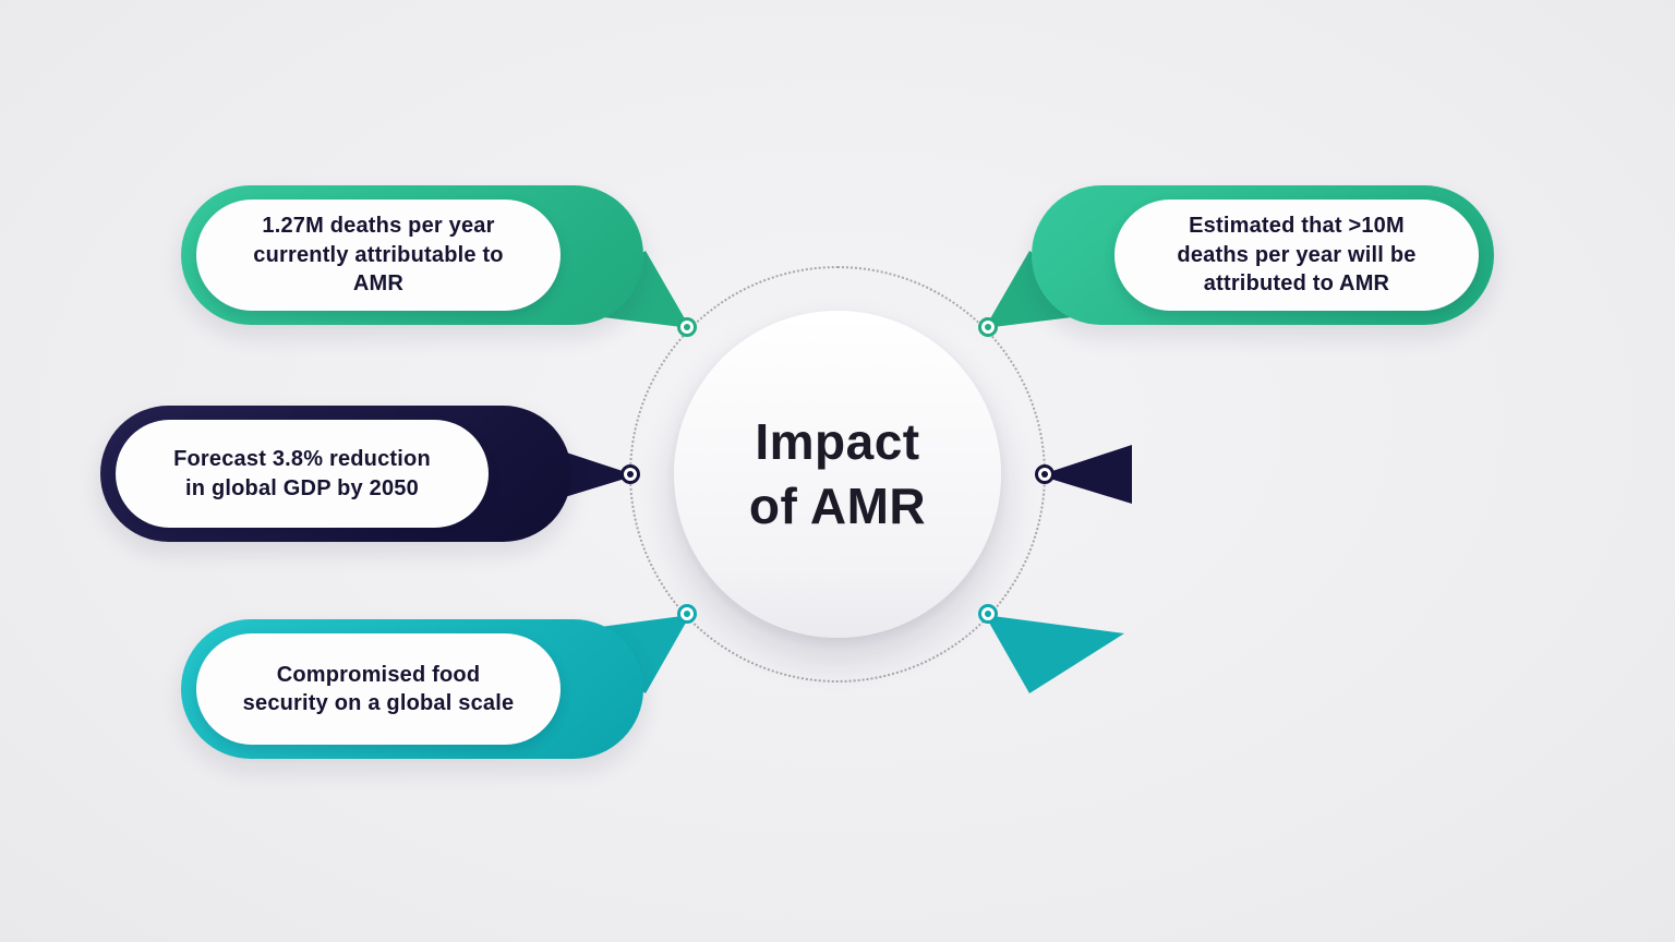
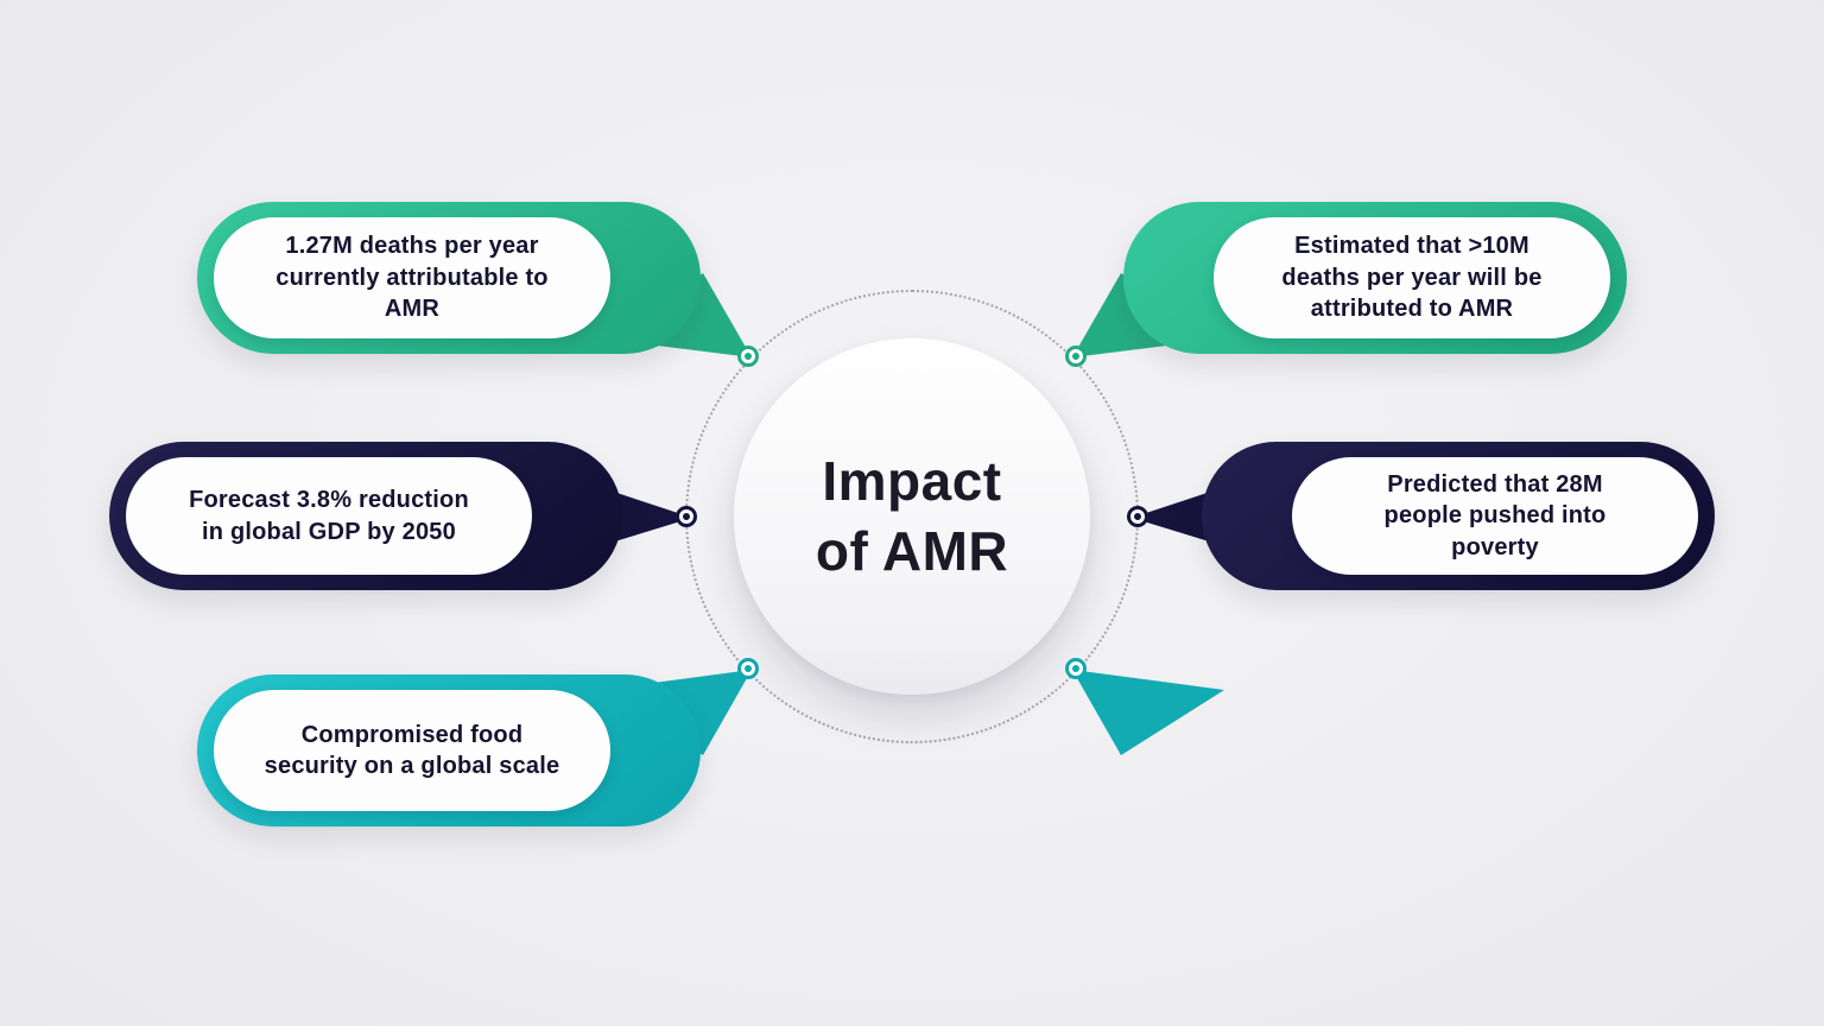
  Impact
  of AMR
  1.27M deaths per year
  currently attributable to
  AMR
  Forecast 3.8% reduction
  in global GDP by 2050
  Compromised food
  security on a global scale
  Estimated that >10M
  deaths per year will be
  attributed to AMR
+ Predicted that 28M
+ people pushed into
+ poverty
